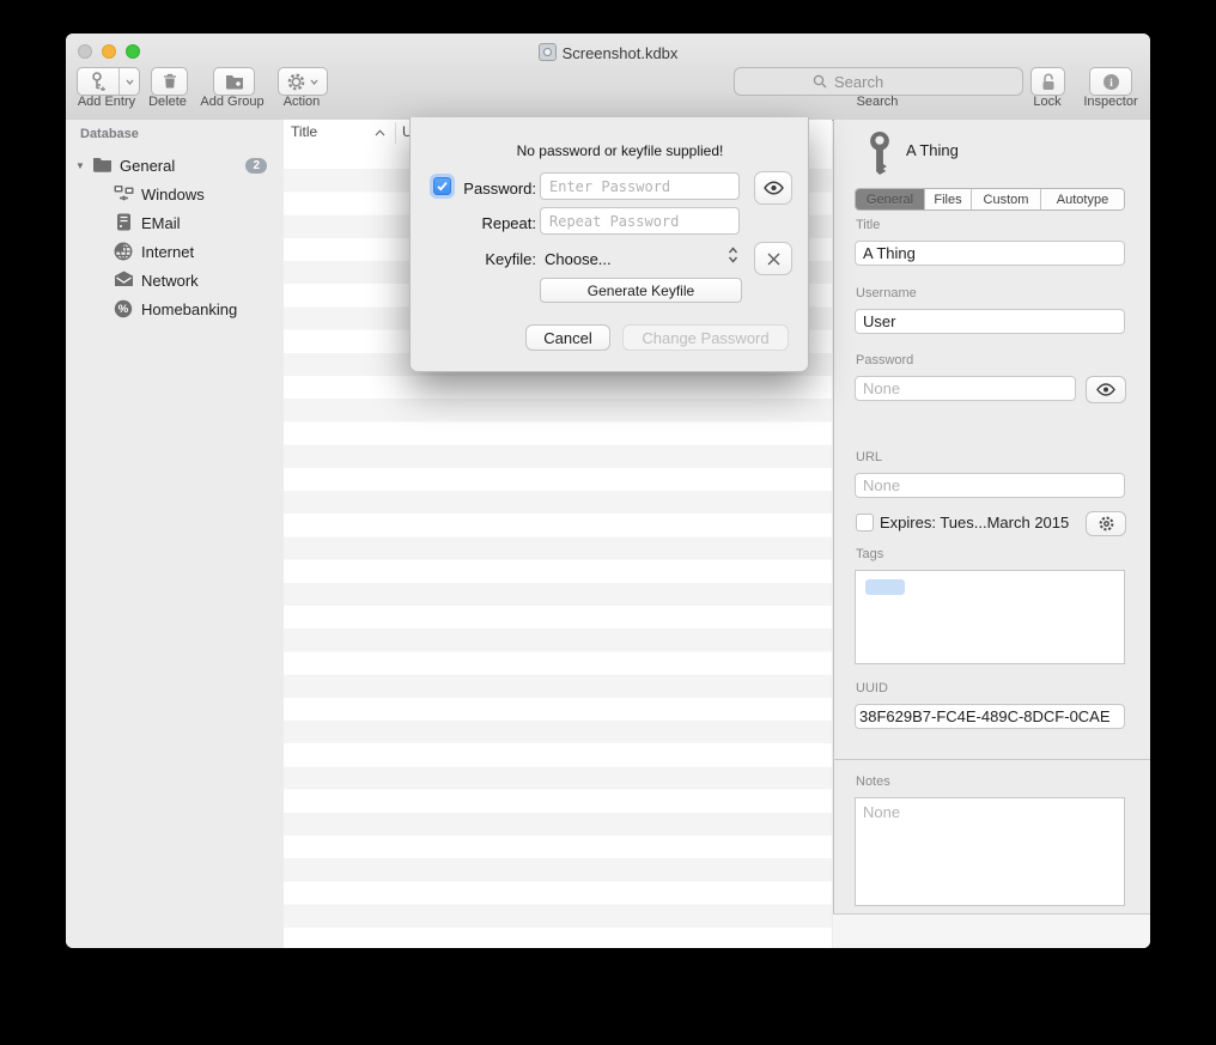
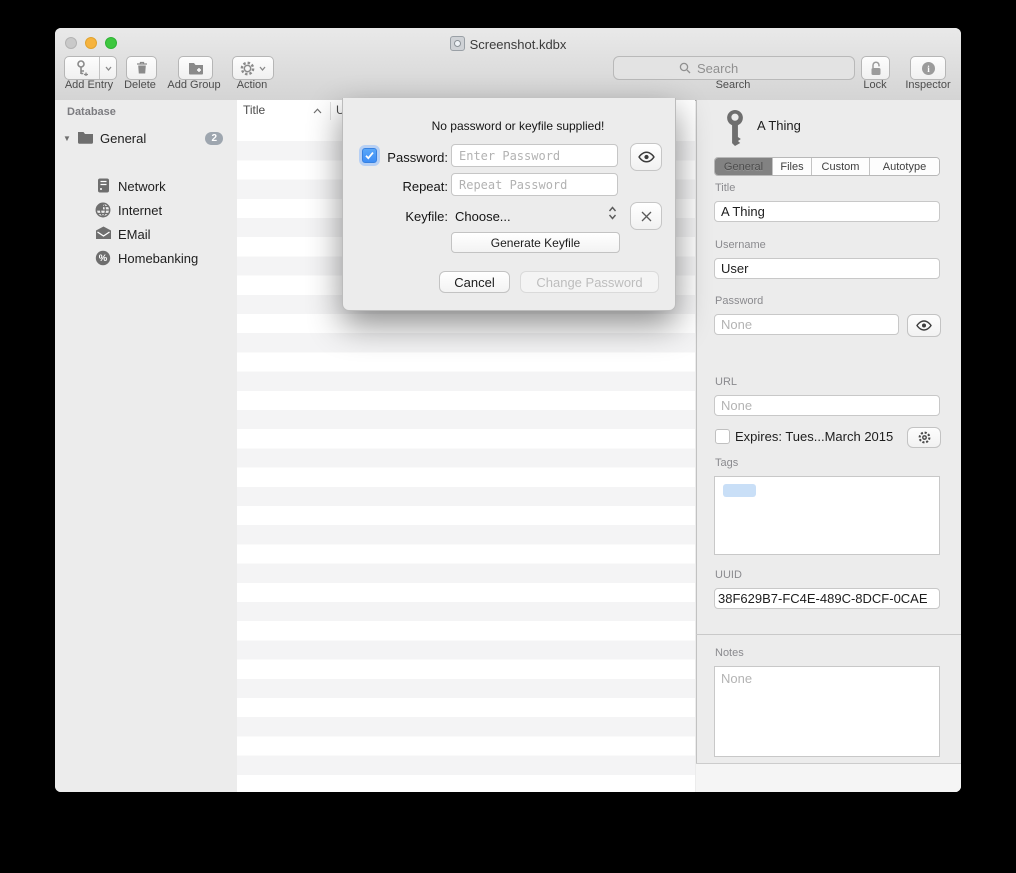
  Screenshot.kdbx
  Add Entry
  Delete
  Add Group
  Action
  Search
  Search
  Lock
  i
  Inspector
  Database
  ▼
  General
  2
- Windows
- EMail
+ Network
  Internet
- Network
+ EMail
  %
  Homebanking
  Title
  A Thing
  General
  Files
  Custom
  Autotype
  Title
  A Thing
  Username
  User
  Password
  None
  URL
  None
  Expires: Tues...March 2015
  Tags
  UUID
  38F629B7-FC4E-489C-8DCF-0CAE
  Notes
  None
  No password or keyfile supplied!
  Password:
  Enter Password
  Repeat:
  Repeat Password
  Keyfile:
  Choose...
  Generate Keyfile
  Cancel
  Change Password
